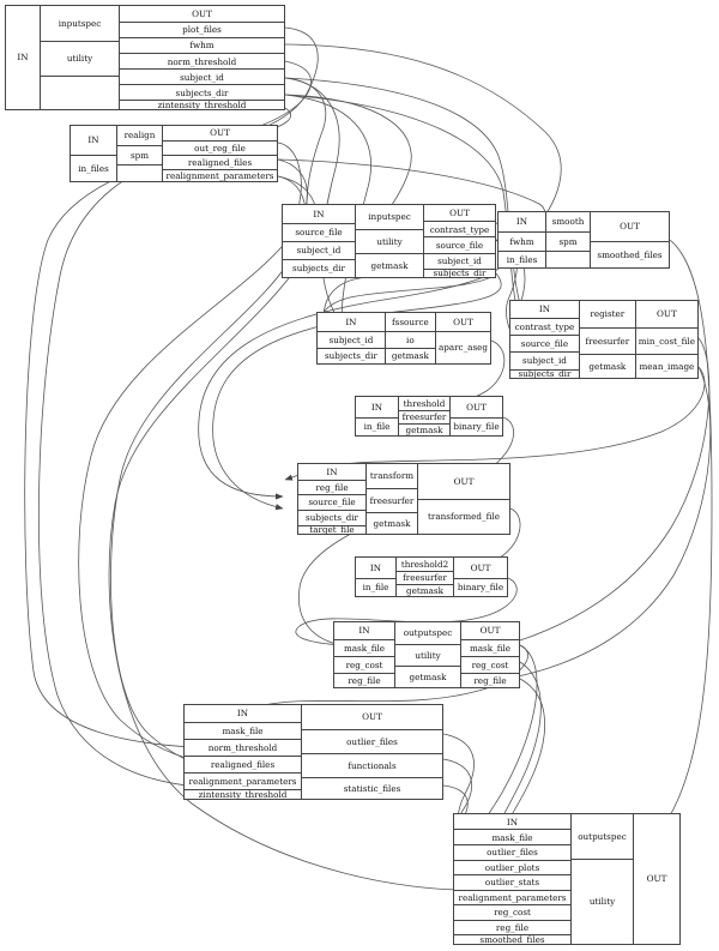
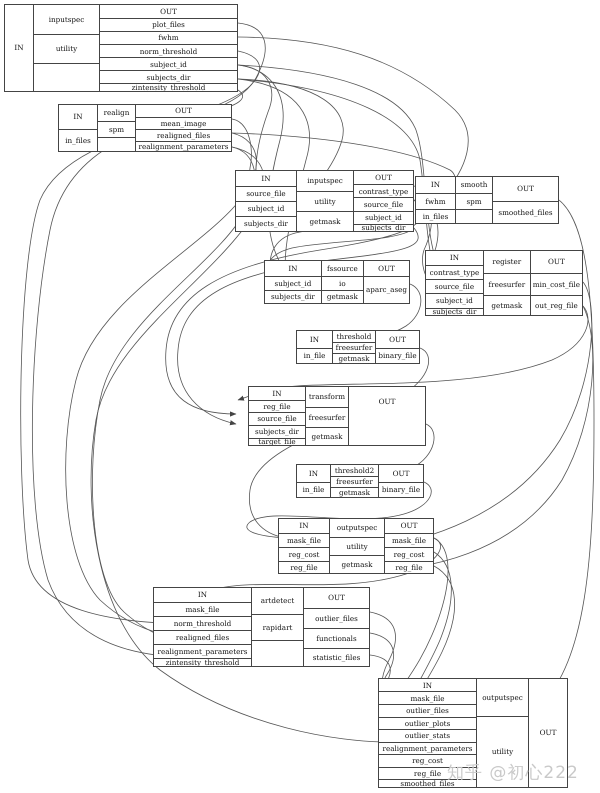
  IN
  inputspec
  utility
  OUT
  plot_files
  fwhm
  norm_threshold
  subject_id
  subjects_dir
  zintensity_threshold
  IN
  in_files
  realign
  spm
  OUT
- out_reg_file
+ mean_image
  realigned_files
  realignment_parameters
  IN
  source_file
  subject_id
  subjects_dir
  inputspec
  utility
  getmask
  OUT
  contrast_type
  source_file
  subject_id
  subjects_dir
  IN
  fwhm
  in_files
  smooth
  spm
  OUT
  smoothed_files
  IN
  subject_id
  subjects_dir
  fssource
  io
  getmask
  OUT
  aparc_aseg
  IN
  contrast_type
  source_file
  subject_id
  subjects_dir
  register
  freesurfer
  getmask
  OUT
  min_cost_file
- mean_image
+ out_reg_file
  IN
  in_file
  threshold
  freesurfer
  getmask
  OUT
  binary_file
  IN
  reg_file
  source_file
  subjects_dir
  target_file
  transform
  freesurfer
  getmask
  OUT
- transformed_file
  IN
  in_file
  threshold2
  freesurfer
  getmask
  OUT
  binary_file
  IN
  mask_file
  reg_cost
  reg_file
  outputspec
  utility
  getmask
  OUT
  mask_file
  reg_cost
  reg_file
  IN
  mask_file
  norm_threshold
  realigned_files
  realignment_parameters
  zintensity_threshold
+ artdetect
+ rapidart
  OUT
  outlier_files
  functionals
  statistic_files
  IN
  mask_file
  outlier_files
  outlier_plots
  outlier_stats
  realignment_parameters
  reg_cost
  reg_file
  smoothed_files
  outputspec
  utility
  OUT
+ 知乎 @初心222
